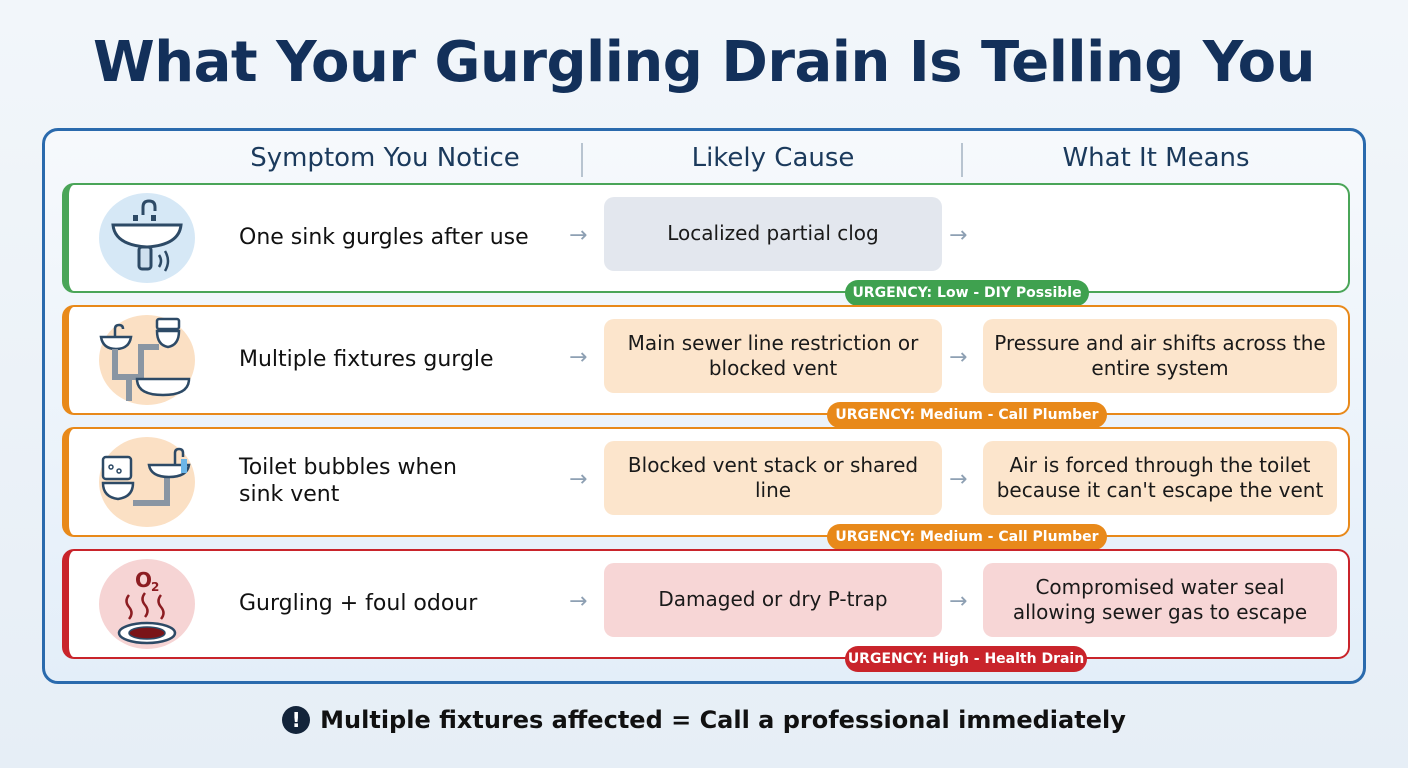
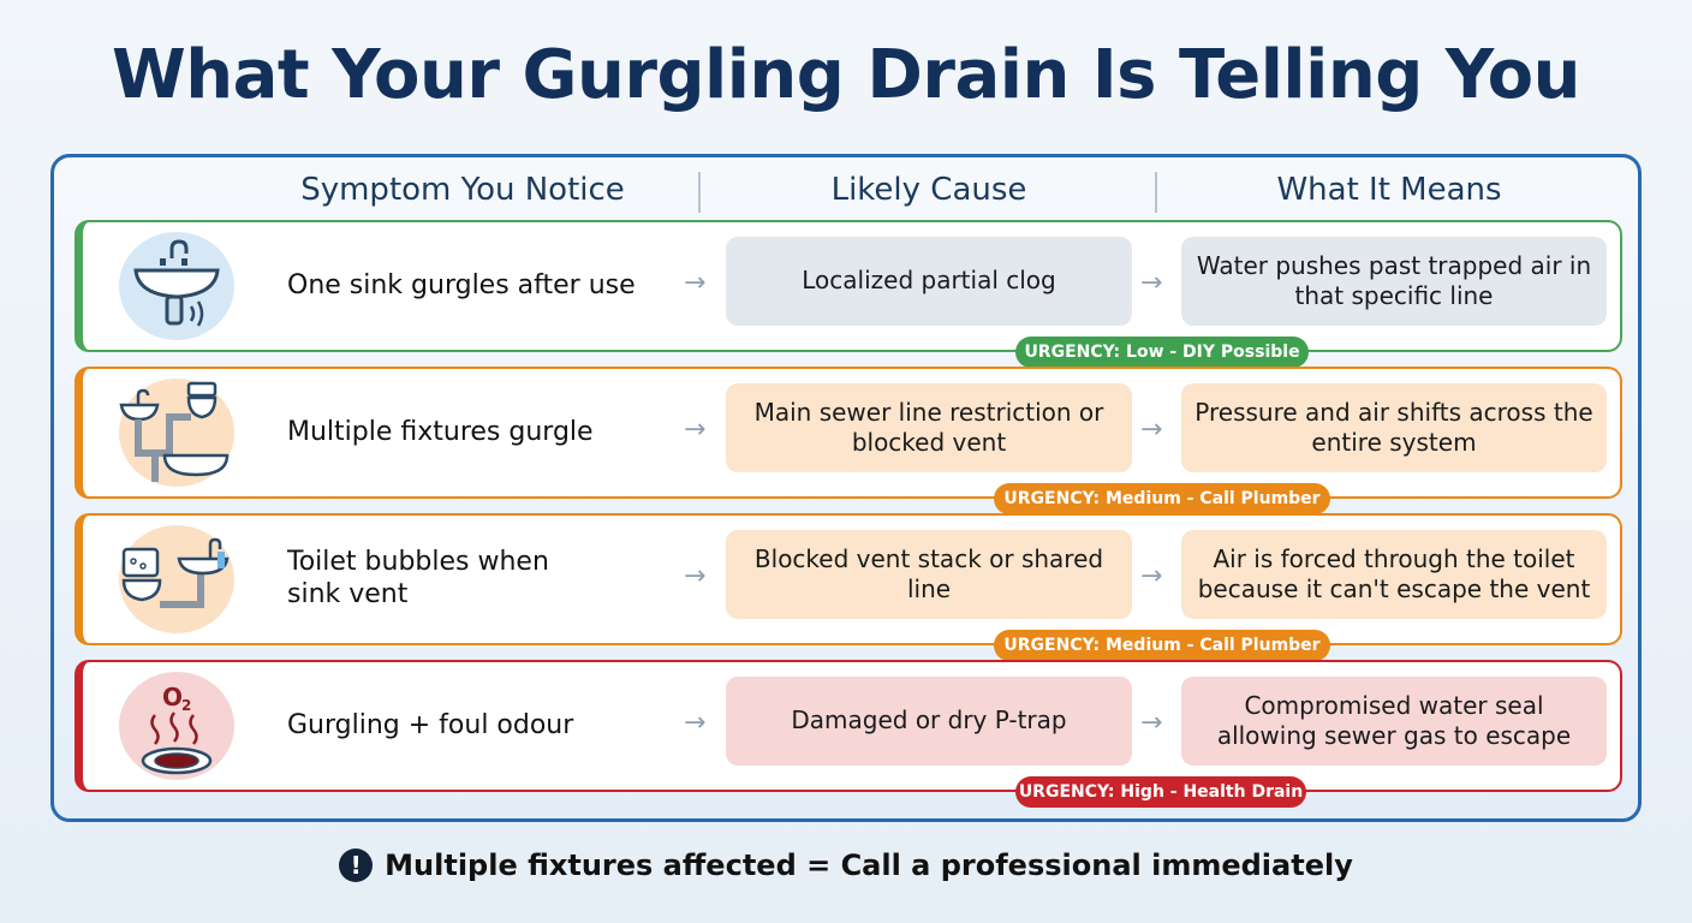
  What Your Gurgling Drain Is Telling You
  Symptom You Notice
  Likely Cause
  What It Means
  One sink gurgles after use
  →
  Localized partial clog
  →
+ Water pushes past trapped air in that specific line
  URGENCY: Low - DIY Possible
  Multiple fixtures gurgle
  →
  Main sewer line restriction or blocked vent
  →
  Pressure and air shifts across the entire system
  URGENCY: Medium - Call Plumber
  Toilet bubbles when sink vent
  →
  Blocked vent stack or shared line
  →
  Air is forced through the toilet because it can't escape the vent
  URGENCY: Medium - Call Plumber
  O
  2
  Gurgling + foul odour
  →
  Damaged or dry P-trap
  →
  Compromised water seal allowing sewer gas to escape
  URGENCY: High - Health Drain
  !
  Multiple fixtures affected = Call a professional immediately
